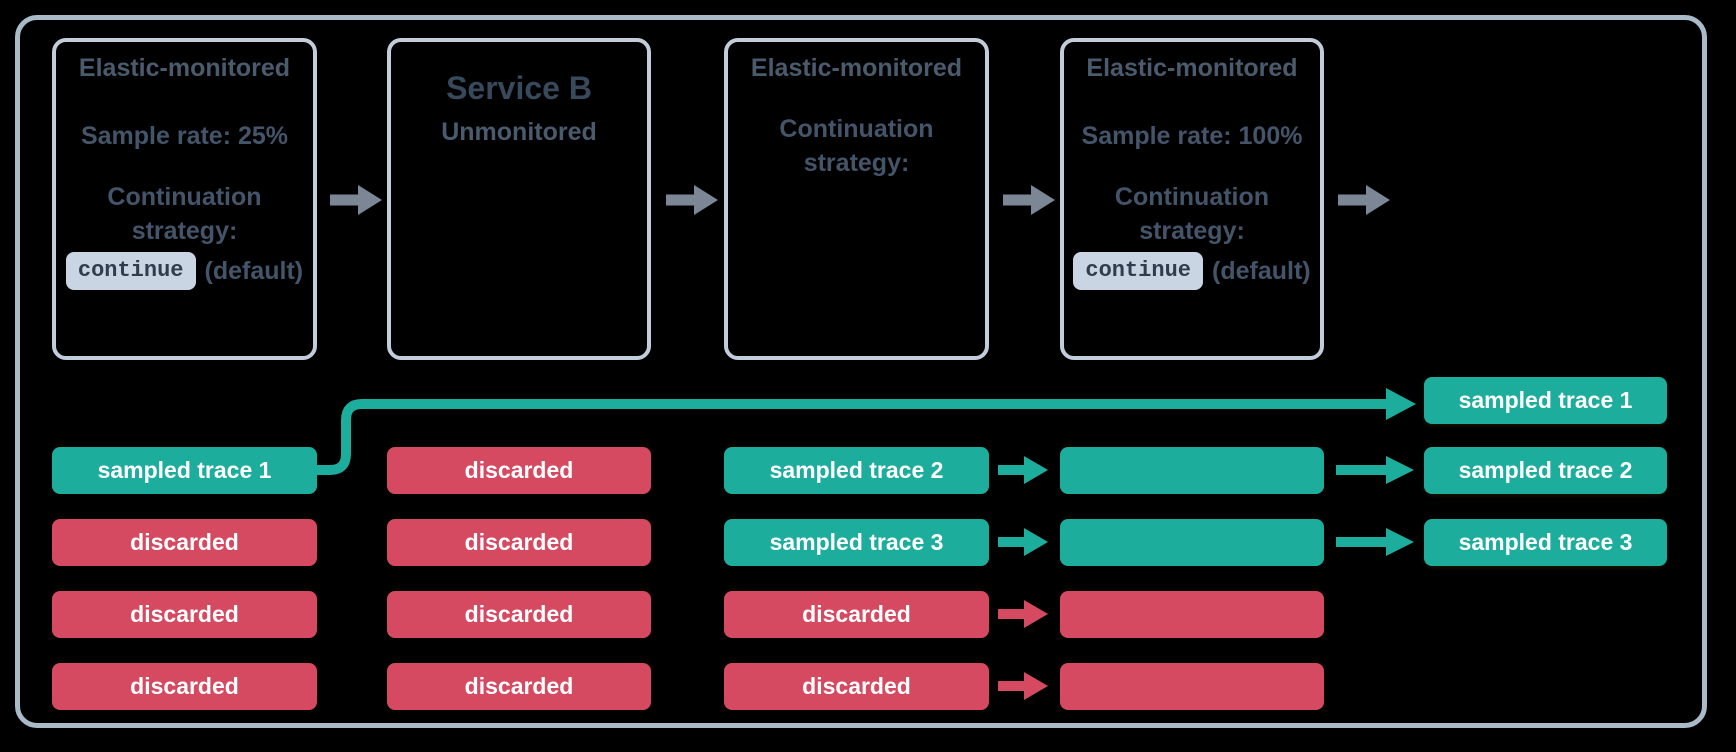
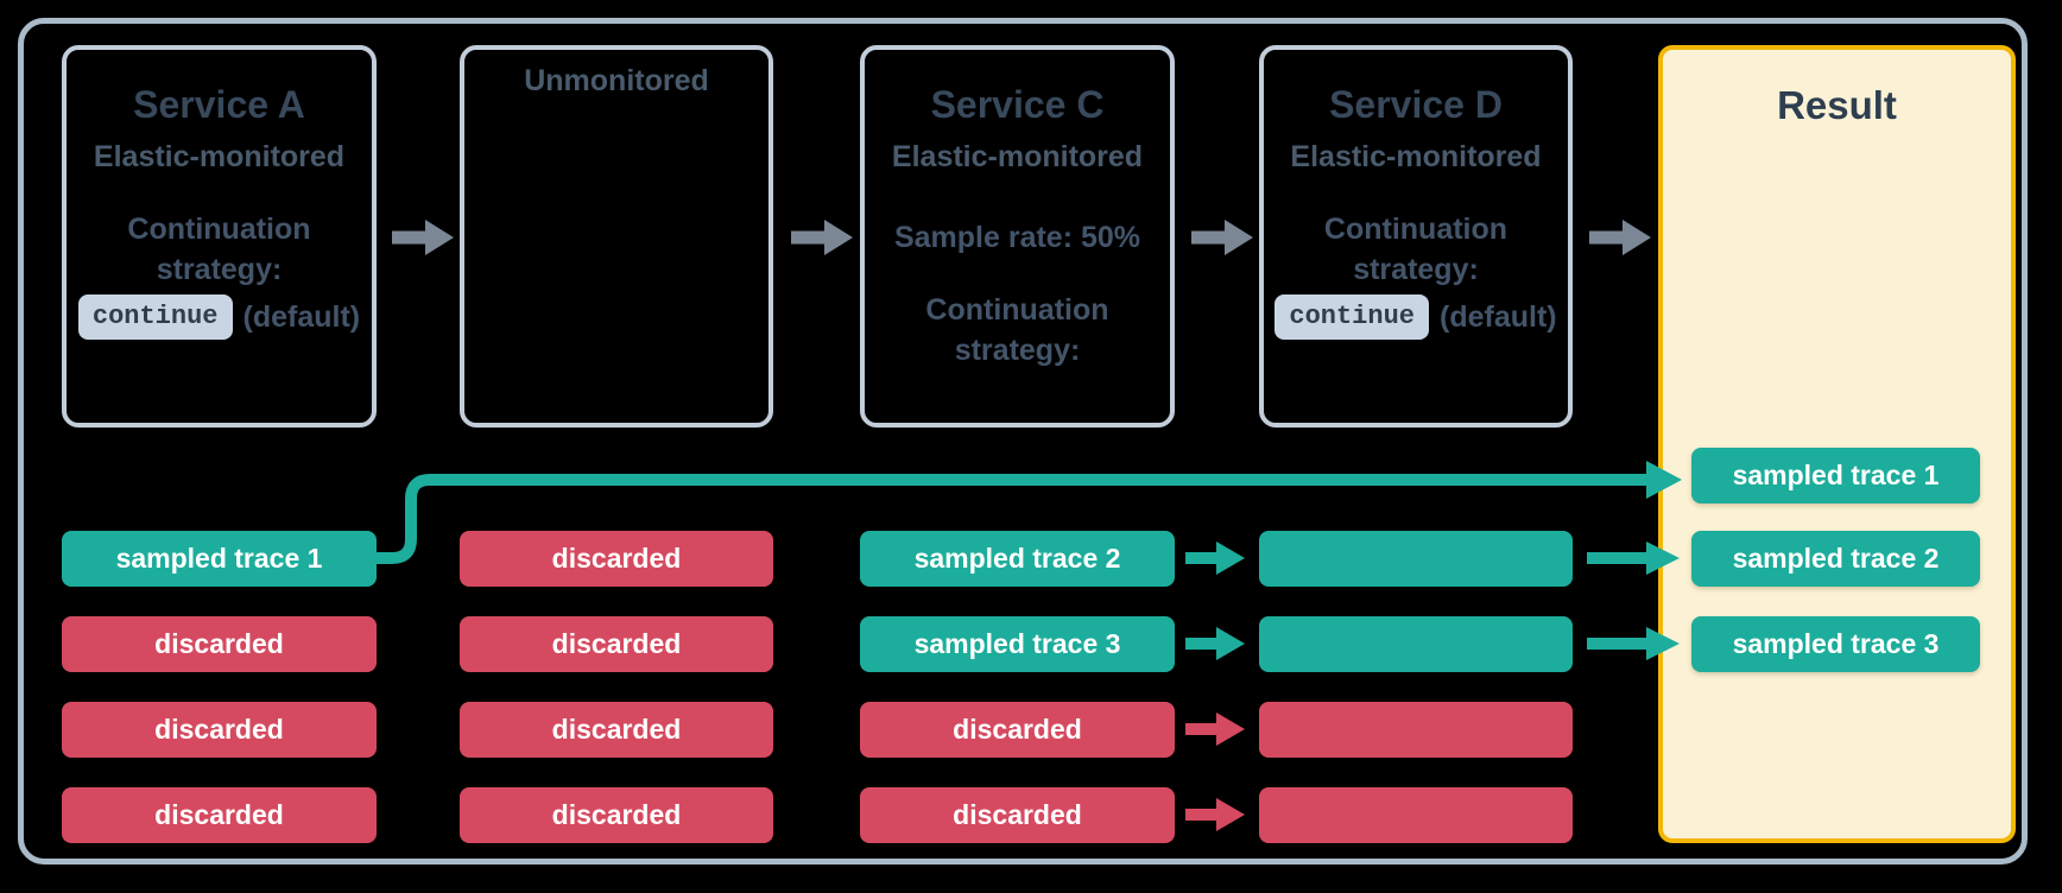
+ Service A
  Elastic-monitored
- Sample rate: 25%
  Continuation
  strategy:
  continue
  (default)
- Service B
  Unmonitored
+ Service C
  Elastic-monitored
+ Sample rate: 50%
  Continuation
  strategy:
+ Service D
  Elastic-monitored
- Sample rate: 100%
  Continuation
  strategy:
  continue
  (default)
+ Result
  sampled trace 1
  discarded
  discarded
  discarded
  discarded
  discarded
  discarded
  discarded
  sampled trace 2
  sampled trace 3
  discarded
  discarded
  sampled trace 1
  sampled trace 2
  sampled trace 3
